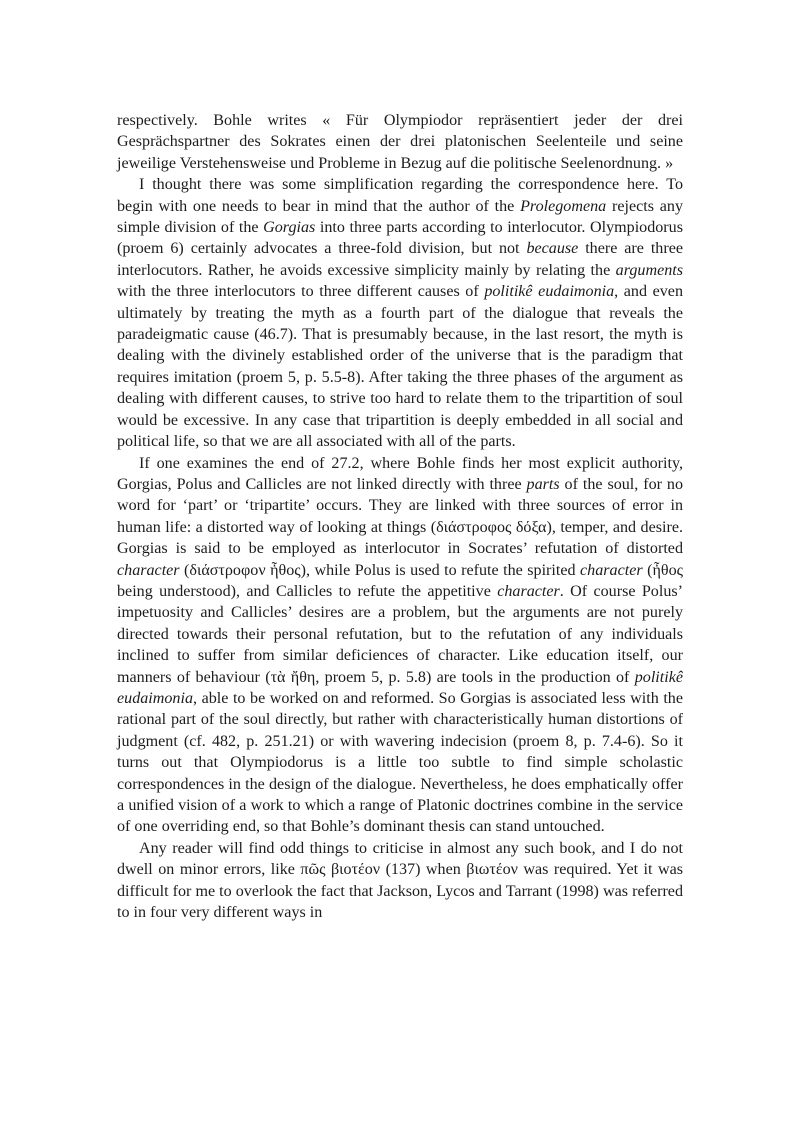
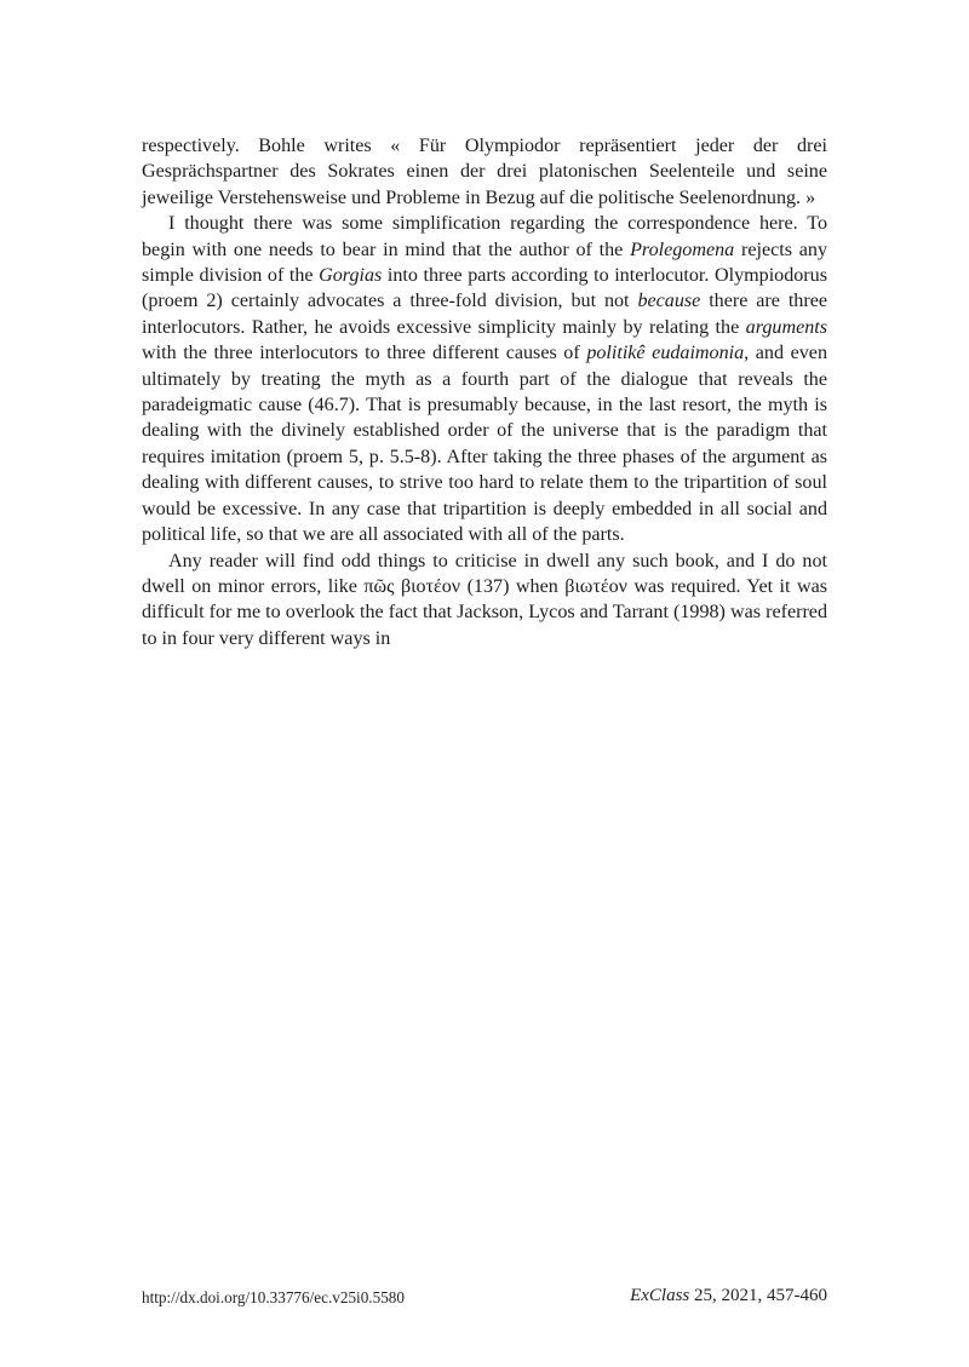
  respectively. Bohle writes « Für Olympiodor repräsentiert jeder der drei Gesprächspartner des Sokrates einen der drei platonischen Seelenteile und seine jeweilige Verstehensweise und Probleme in Bezug auf die politische Seelenordnung. »
- I thought there was some simplification regarding the correspondence here. To begin with one needs to bear in mind that the author of the Prolegomena rejects any simple division of the Gorgias into three parts according to interlocutor. Olympiodorus (proem 6) certainly advocates a three-fold division, but not because there are three interlocutors. Rather, he avoids excessive simplicity mainly by relating the arguments with the three interlocutors to three different causes of politikê eudaimonia, and even ultimately by treating the myth as a fourth part of the dialogue that reveals the paradeigmatic cause (46.7). That is presumably because, in the last resort, the myth is dealing with the divinely established order of the universe that is the paradigm that requires imitation (proem 5, p. 5.5-8). After taking the three phases of the argument as dealing with different causes, to strive too hard to relate them to the tripartition of soul would be excessive. In any case that tripartition is deeply embedded in all social and political life, so that we are all associated with all of the parts.
+ I thought there was some simplification regarding the correspondence here. To begin with one needs to bear in mind that the author of the Prolegomena rejects any simple division of the Gorgias into three parts according to interlocutor. Olympiodorus (proem 2) certainly advocates a three-fold division, but not because there are three interlocutors. Rather, he avoids excessive simplicity mainly by relating the arguments with the three interlocutors to three different causes of politikê eudaimonia, and even ultimately by treating the myth as a fourth part of the dialogue that reveals the paradeigmatic cause (46.7). That is presumably because, in the last resort, the myth is dealing with the divinely established order of the universe that is the paradigm that requires imitation (proem 5, p. 5.5-8). After taking the three phases of the argument as dealing with different causes, to strive too hard to relate them to the tripartition of soul would be excessive. In any case that tripartition is deeply embedded in all social and political life, so that we are all associated with all of the parts.
- If one examines the end of 27.2, where Bohle finds her most explicit authority, Gorgias, Polus and Callicles are not linked directly with three parts of the soul, for no word for ‘part’ or ‘tripartite’ occurs. They are linked with three sources of error in human life: a distorted way of looking at things (διάστροφος δόξα), temper, and desire. Gorgias is said to be employed as interlocutor in Socrates’ refutation of distorted character (διάστροφον ἦθος), while Polus is used to refute the spirited character (ἦθος being understood), and Callicles to refute the appetitive character. Of course Polus’ impetuosity and Callicles’ desires are a problem, but the arguments are not purely directed towards their personal refutation, but to the refutation of any individuals inclined to suffer from similar deficiences of character. Like education itself, our manners of behaviour (τὰ ἤθη, proem 5, p. 5.8) are tools in the production of politikê eudaimonia, able to be worked on and reformed. So Gorgias is associated less with the rational part of the soul directly, but rather with characteristically human distortions of judgment (cf. 482, p. 251.21) or with wavering indecision (proem 8, p. 7.4-6). So it turns out that Olympiodorus is a little too subtle to find simple scholastic correspondences in the design of the dialogue. Nevertheless, he does emphatically offer a unified vision of a work to which a range of Platonic doctrines combine in the service of one overriding end, so that Bohle’s dominant thesis can stand untouched.
- Any reader will find odd things to criticise in almost any such book, and I do not dwell on minor errors, like πῶς βιοτέον (137) when βιωτέον was required. Yet it was difficult for me to overlook the fact that Jackson, Lycos and Tarrant (1998) was referred to in four very different ways in
+ Any reader will find odd things to criticise in dwell any such book, and I do not dwell on minor errors, like πῶς βιοτέον (137) when βιωτέον was required. Yet it was difficult for me to overlook the fact that Jackson, Lycos and Tarrant (1998) was referred to in four very different ways in
+ http://dx.doi.org/10.33776/ec.v25i0.5580
+ ExClass 25, 2021, 457-460
